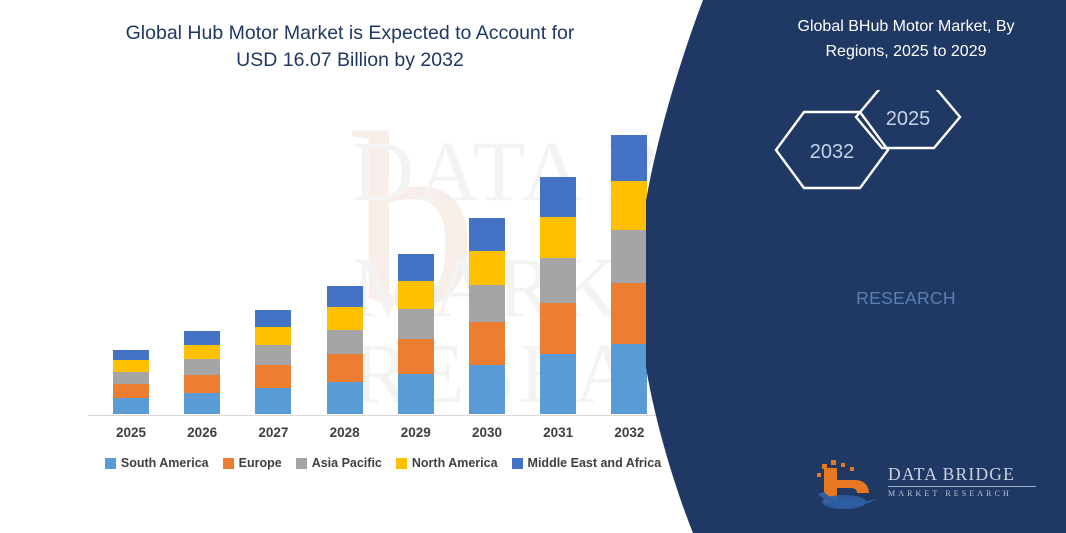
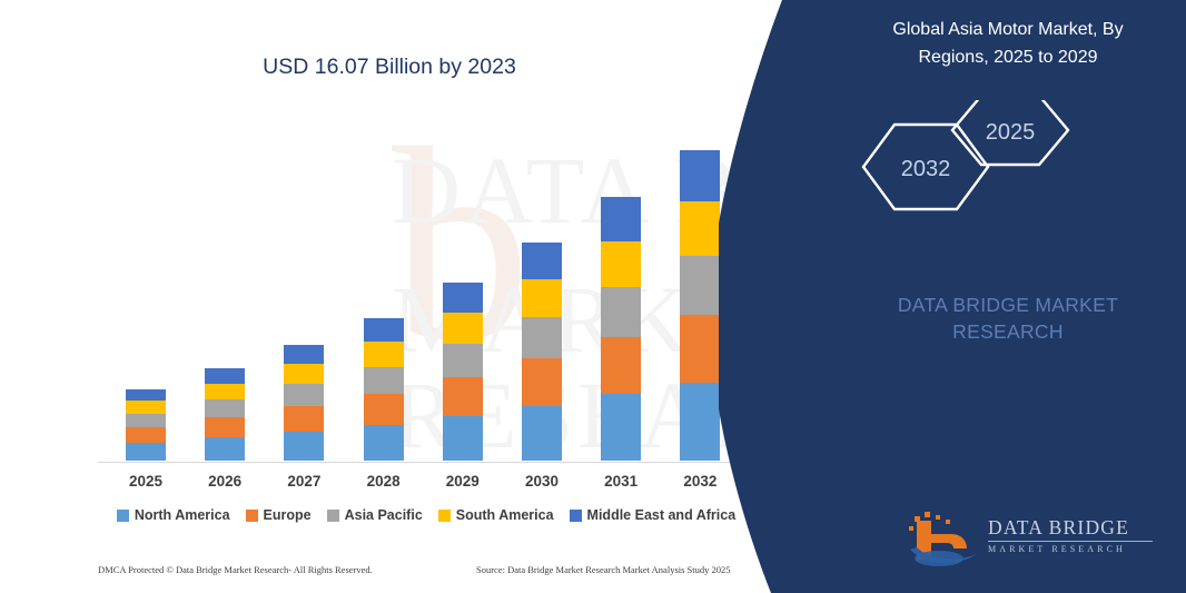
  b
- Global Hub Motor Market is Expected to Account for
- USD 16.07 Billion by 2032
+ USD 16.07 Billion by 2023
  2025
  2026
  2027
  2028
  2029
  2030
  2031
  2032
- South America
+ North America
  Europe
  Asia Pacific
- North America
+ South America
  Middle East and Africa
+ DMCA Protected © Data Bridge Market Research- All Rights Reserved.
+ Source: Data Bridge Market Research Market Analysis Study 2025
- Global BHub Motor Market, By
+ Global Asia Motor Market, By
  Regions, 2025 to 2029
  2032
  2025
+ DATA BRIDGE MARKET
  RESEARCH
  DATA BRIDGE
  MARKET RESEARCH
